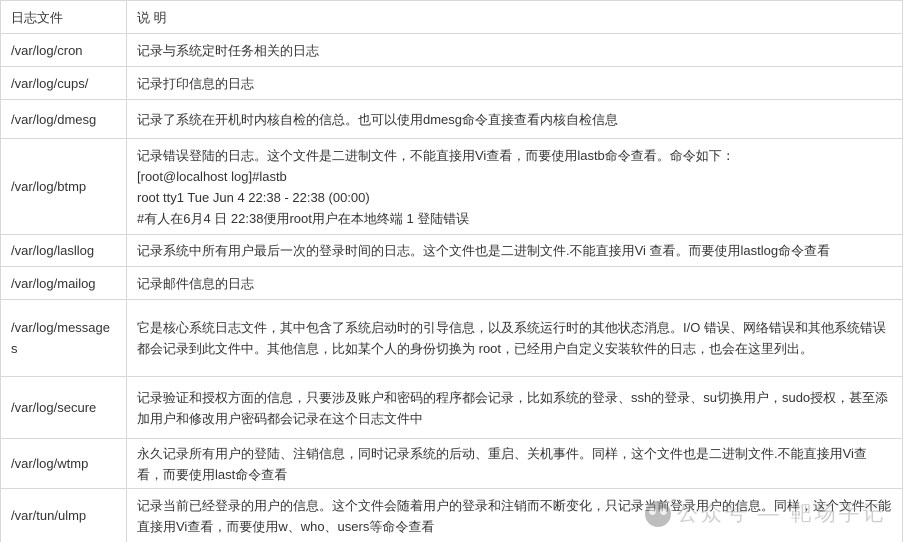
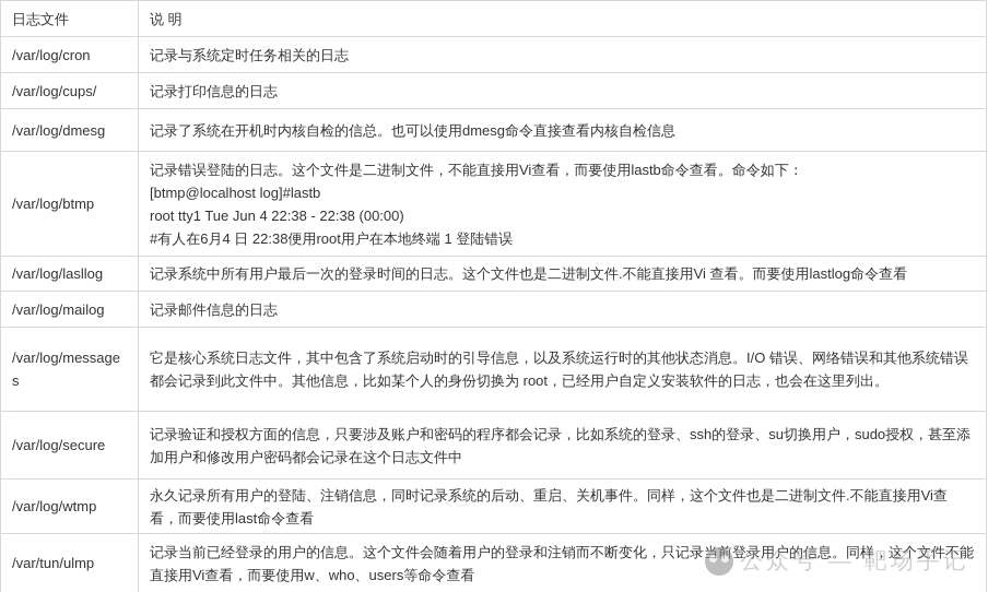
  日志文件	说 明
  /var/log/cron	记录与系统定时任务相关的日志
  /var/log/cups/	记录打印信息的日志
  /var/log/dmesg	记录了系统在开机时内核自检的信总。也可以使用dmesg命令直接查看内核自检信息
- /var/log/btmp	记录错误登陆的日志。这个文件是二进制文件，不能直接用Vi查看，而要使用lastb命令查看。命令如下： [root@localhost log]#lastb root tty1 Tue Jun 4 22:38 - 22:38 (00:00) #有人在6月4 日 22:38便用root用户在本地终端 1 登陆错误
+ /var/log/btmp	记录错误登陆的日志。这个文件是二进制文件，不能直接用Vi查看，而要使用lastb命令查看。命令如下： [btmp@localhost log]#lastb root tty1 Tue Jun 4 22:38 - 22:38 (00:00) #有人在6月4 日 22:38便用root用户在本地终端 1 登陆错误
  /var/log/lasllog	记录系统中所有用户最后一次的登录时间的日志。这个文件也是二进制文件.不能直接用Vi 查看。而要使用lastlog命令查看
  /var/log/mailog	记录邮件信息的日志
  /var/log/messages	它是核心系统日志文件，其中包含了系统启动时的引导信息，以及系统运行时的其他状态消息。I/O 错误、网络错误和其他系统错误都会记录到此文件中。其他信息，比如某个人的身份切换为 root，已经用户自定义安装软件的日志，也会在这里列出。
  /var/log/secure	记录验证和授权方面的信息，只要涉及账户和密码的程序都会记录，比如系统的登录、ssh的登录、su切换用户，sudo授权，甚至添加用户和修改用户密码都会记录在这个日志文件中
  /var/log/wtmp	永久记录所有用户的登陆、注销信息，同时记录系统的后动、重启、关机事件。同样，这个文件也是二进制文件.不能直接用Vi查看，而要使用last命令查看
  /var/tun/ulmp	记录当前已经登录的用户的信息。这个文件会随着用户的登录和注销而不断变化，只记录当前登录用户的信息。同样，这个文件不能直接用Vi查看，而要使用w、who、users等命令查看
  公众号 — 靶场手记
